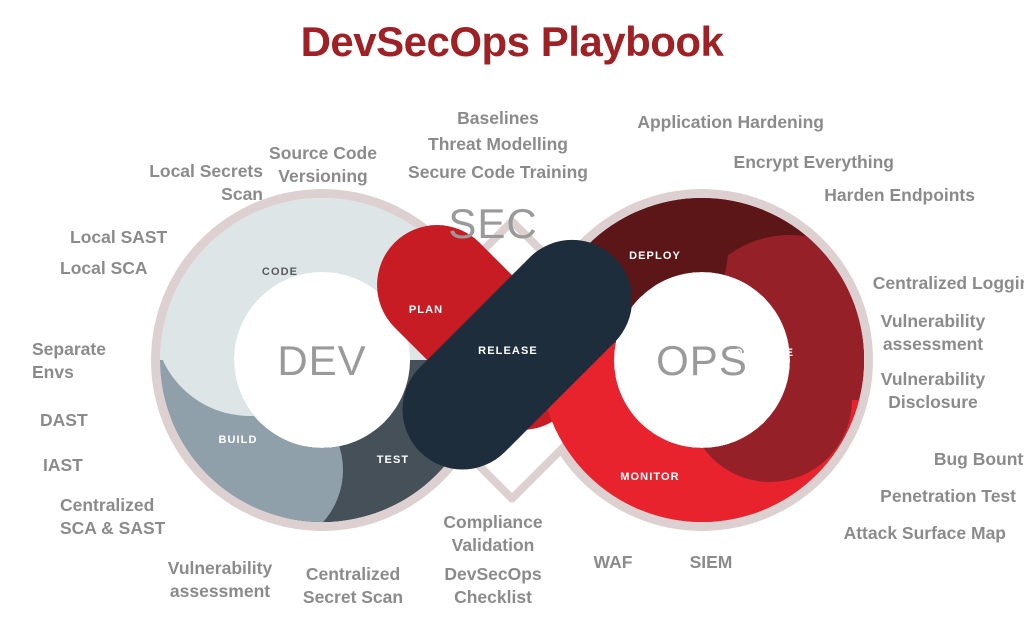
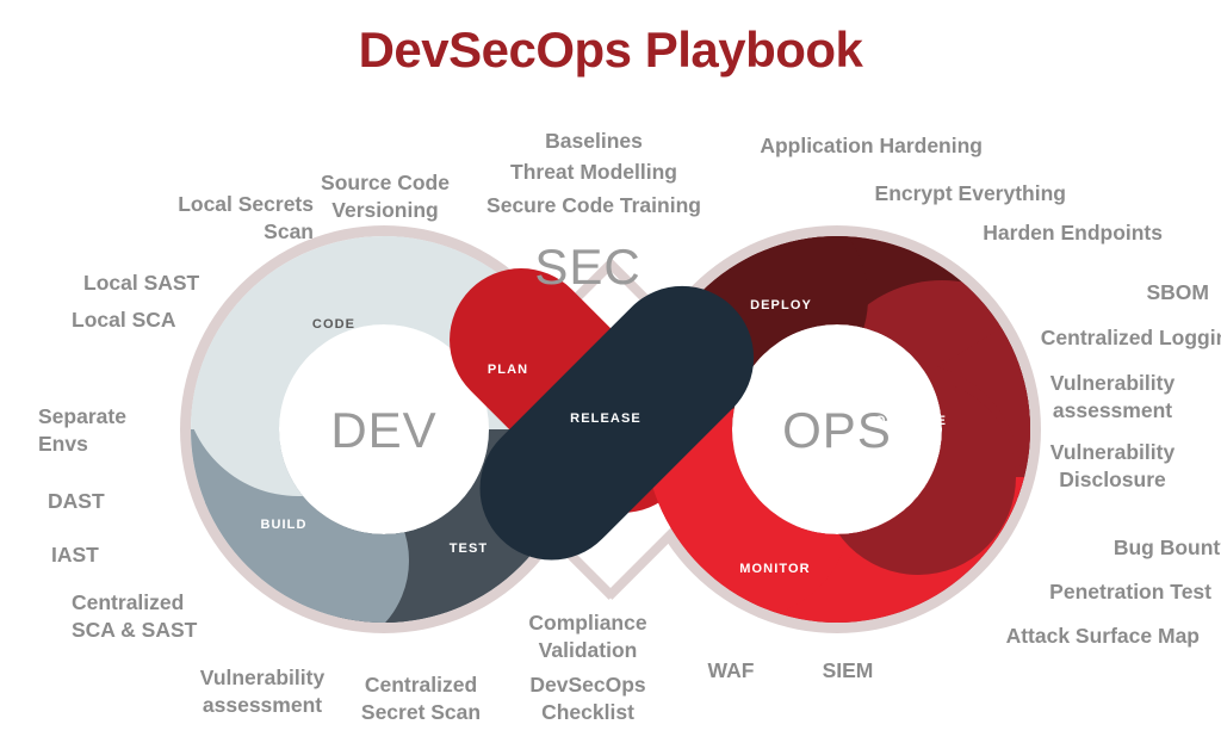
  DevSecOps Playbook
  DEV
  SEC
  OPS
  CODE
  BUILD
  TEST
  PLAN
  RELEASE
  DEPLOY
  OPERATE
  MONITOR
  Local Secrets
  Scan
  Source Code
  Versioning
  Baselines
  Threat Modelling
  Secure Code Training
  Application Hardening
  Encrypt Everything
  Harden Endpoints
  Local SAST
  Local SCA
  Separate
  Envs
  DAST
  IAST
  Centralized
  SCA & SAST
+ SBOM
  Centralized Loggi
  Vulnerability
  assessment
  Vulnerability
  Disclosure
  Bug Bount
  Penetration Test
  Attack Surface Map
  Vulnerability
  assessment
  Centralized
  Secret Scan
  Compliance
  Validation
  DevSecOps
  Checklist
  WAF
  SIEM
